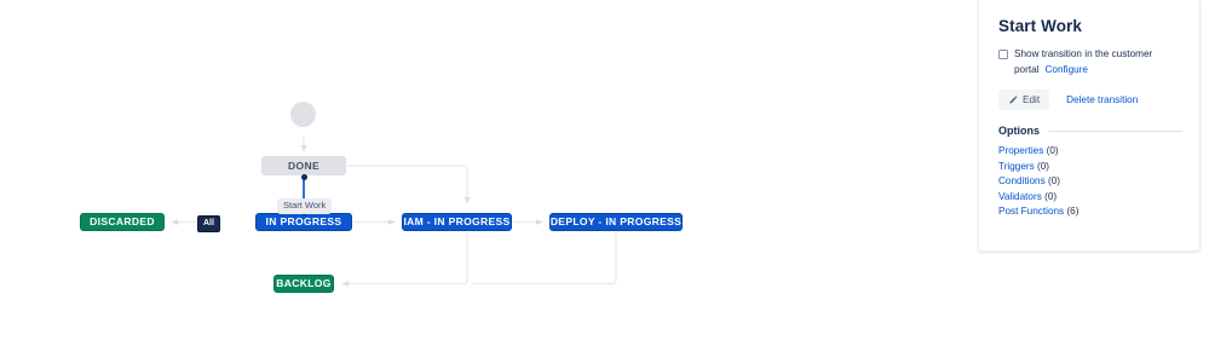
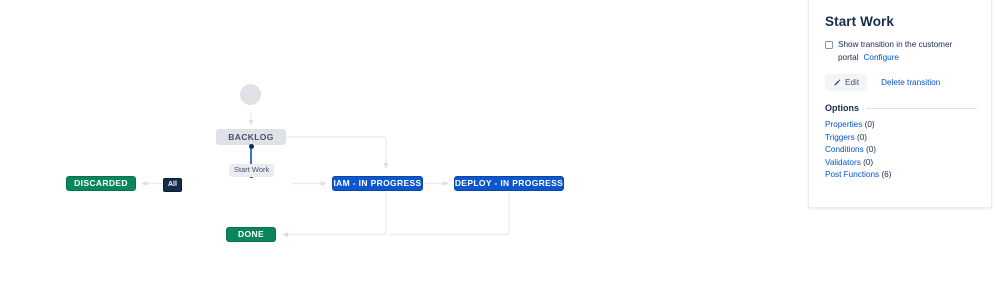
- DONE
+ BACKLOG
- IN PROGRESS
  IAM - IN PROGRESS
  DEPLOY - IN PROGRESS
  DISCARDED
- BACKLOG
+ DONE
  Start Work
  Start Work
  Show transition in the customer portal Configure
  Edit
  Delete transition
  Options
  Properties (0)
  Triggers (0)
  Conditions (0)
  Validators (0)
  Post Functions (6)
